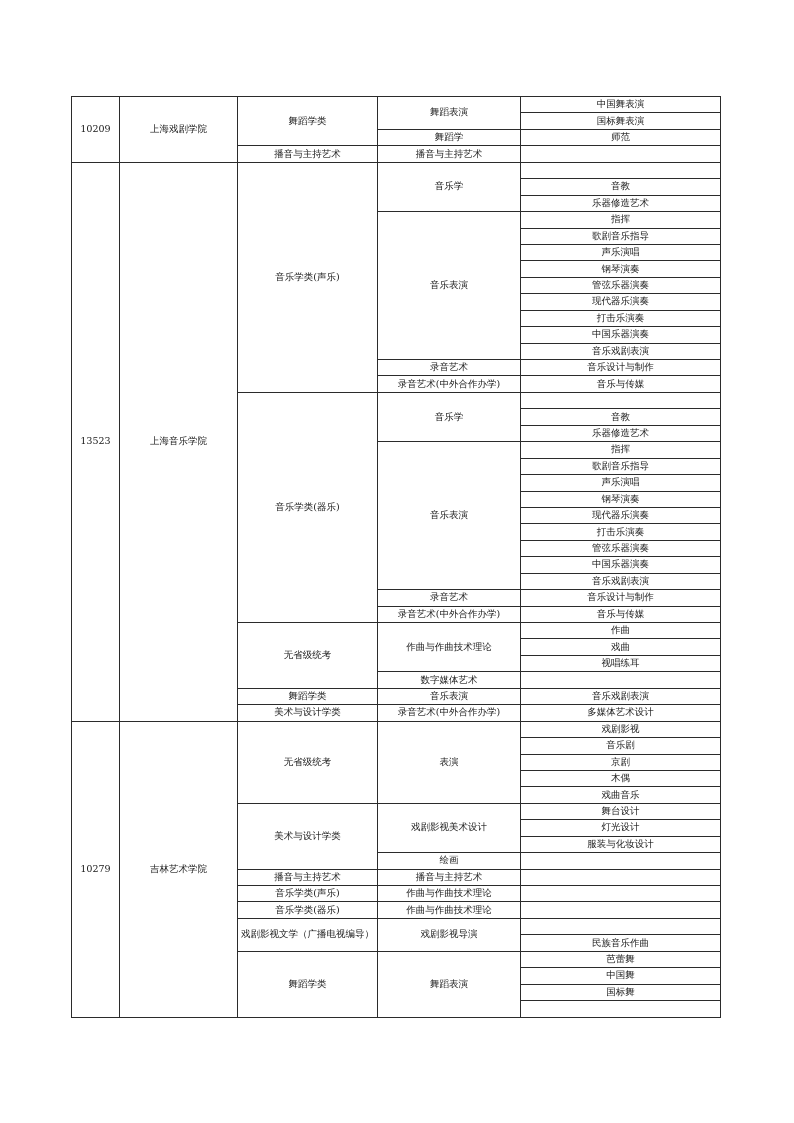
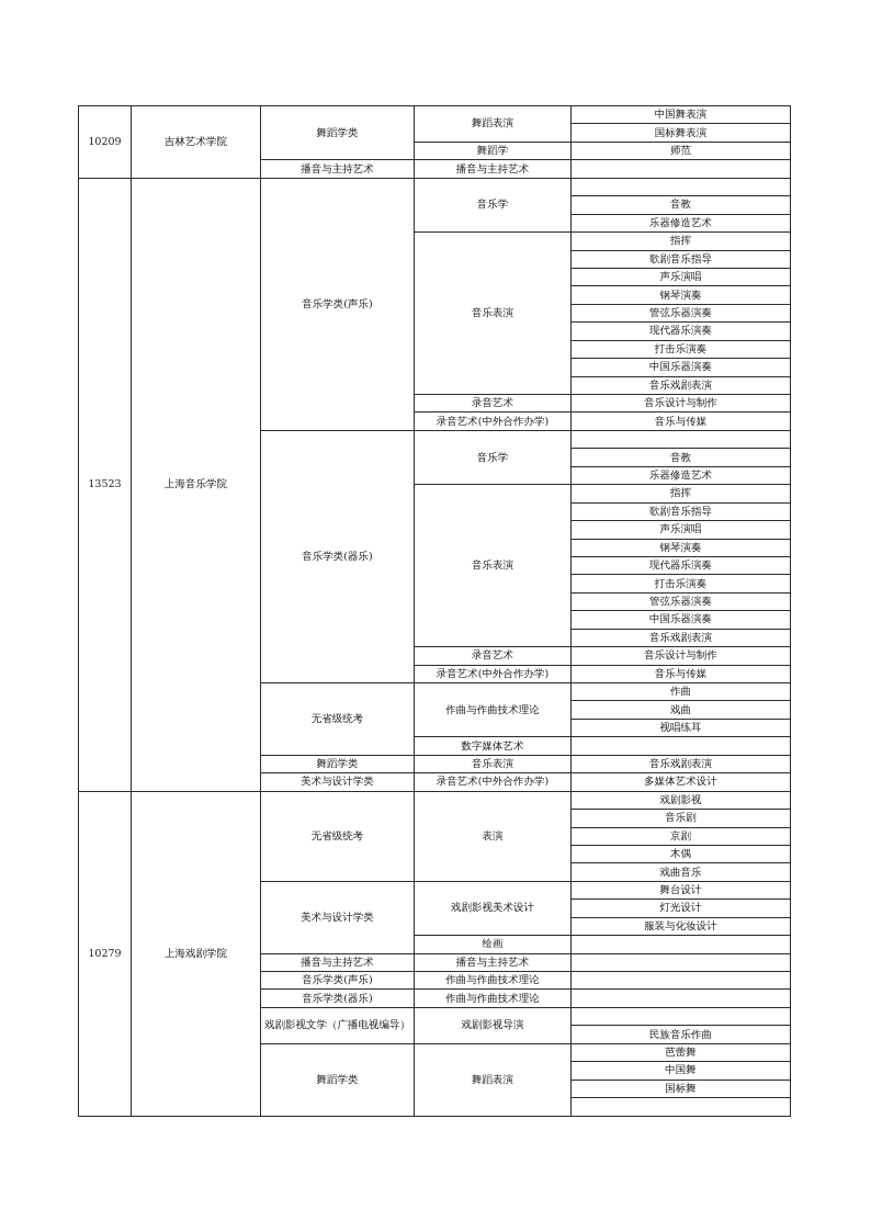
- 10209	上海戏剧学院	舞蹈学类	舞蹈表演	中国舞表演
+ 10209	吉林艺术学院	舞蹈学类	舞蹈表演	中国舞表演
  国标舞表演
  舞蹈学	师范
  播音与主持艺术	播音与主持艺术
  13523	上海音乐学院	音乐学类(声乐)	音乐学
  音教
  乐器修造艺术
  音乐表演	指挥
  歌剧音乐指导
  声乐演唱
  钢琴演奏
  管弦乐器演奏
  现代器乐演奏
  打击乐演奏
  中国乐器演奏
  音乐戏剧表演
  录音艺术	音乐设计与制作
  录音艺术(中外合作办学)	音乐与传媒
  音乐学类(器乐)	音乐学
  音教
  乐器修造艺术
  音乐表演	指挥
  歌剧音乐指导
  声乐演唱
  钢琴演奏
  现代器乐演奏
  打击乐演奏
  管弦乐器演奏
  中国乐器演奏
  音乐戏剧表演
  录音艺术	音乐设计与制作
  录音艺术(中外合作办学)	音乐与传媒
  无省级统考	作曲与作曲技术理论	作曲
  戏曲
  视唱练耳
  数字媒体艺术
  舞蹈学类	音乐表演	音乐戏剧表演
  美术与设计学类	录音艺术(中外合作办学)	多媒体艺术设计
- 10279	吉林艺术学院	无省级统考	表演	戏剧影视
+ 10279	上海戏剧学院	无省级统考	表演	戏剧影视
  音乐剧
  京剧
  木偶
  戏曲音乐
  美术与设计学类	戏剧影视美术设计	舞台设计
  灯光设计
  服装与化妆设计
  绘画
  播音与主持艺术	播音与主持艺术
  音乐学类(声乐)	作曲与作曲技术理论
  音乐学类(器乐)	作曲与作曲技术理论
  戏剧影视文学（广播电视编导）	戏剧影视导演
  民族音乐作曲
  舞蹈学类	舞蹈表演	芭蕾舞
  中国舞
  国标舞
